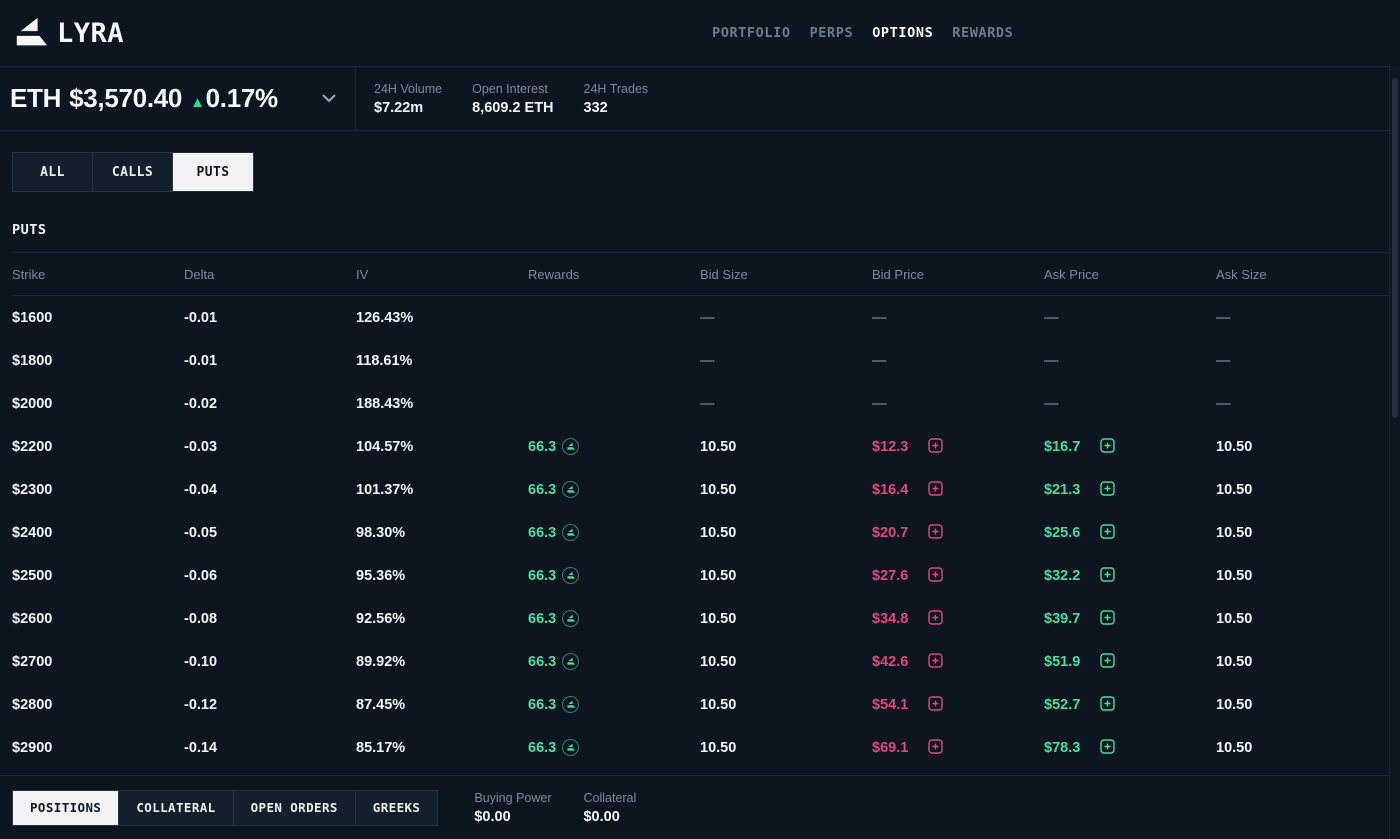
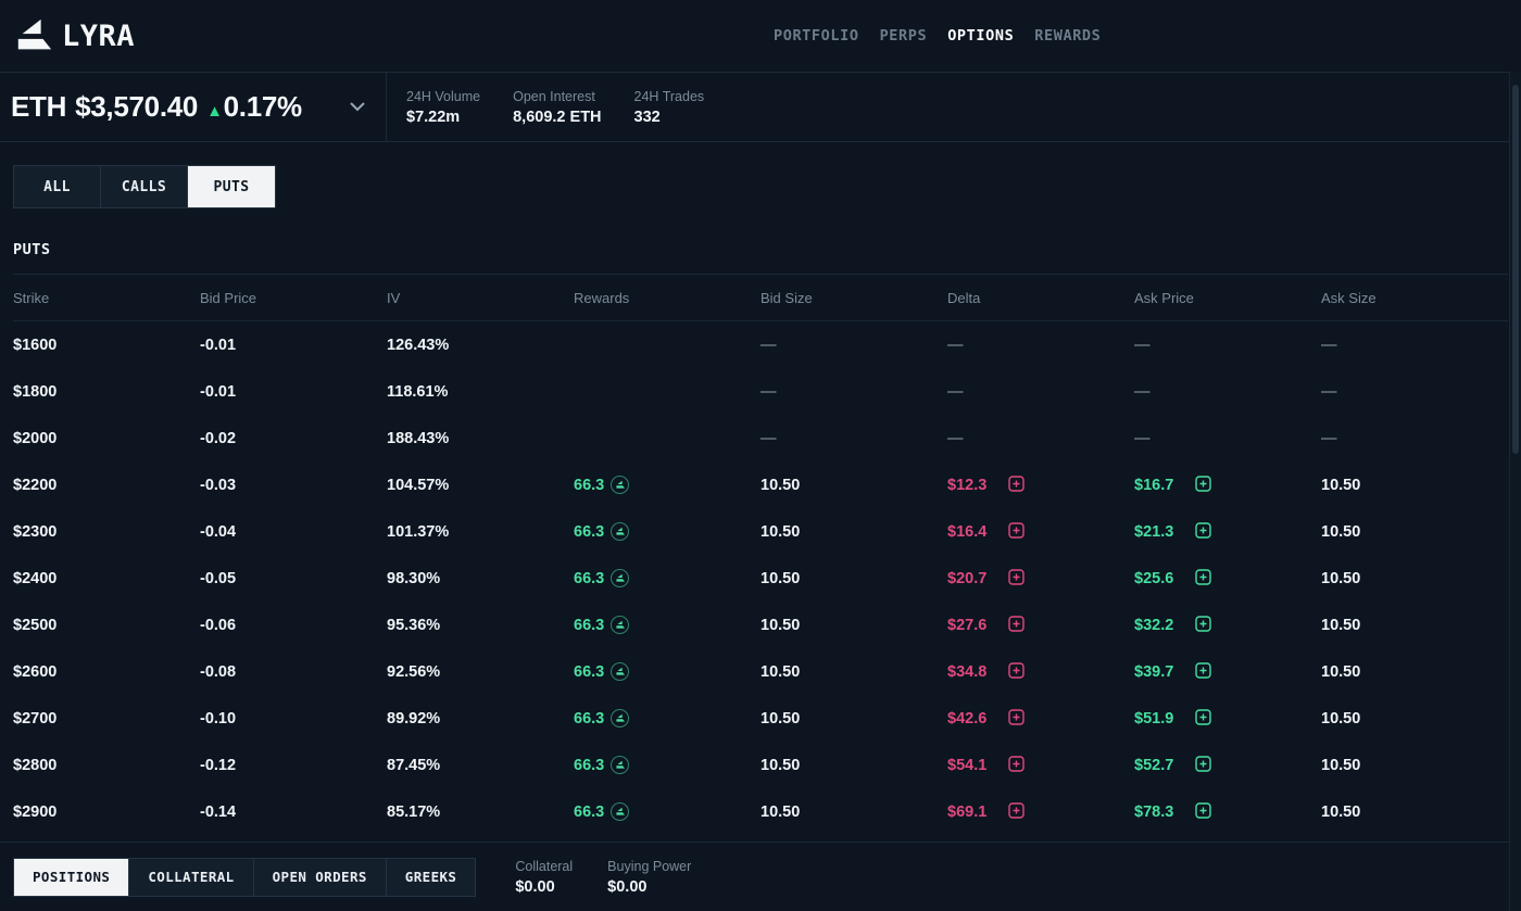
  LYRA
  PORTFOLIO
  PERPS
  OPTIONS
  REWARDS
  ETH
  $3,570.40
  ▲
  0.17%
  24H Volume
  $7.22m
  Open Interest
  8,609.2 ETH
  24H Trades
  332
  ALL
  CALLS
  PUTS
  PUTS
  Strike
- Delta
+ Bid Price
  IV
  Rewards
  Bid Size
- Bid Price
+ Delta
  Ask Price
  Ask Size
  $1600
  -0.01
  126.43%
  —
  —
  —
  —
  $1800
  -0.01
  118.61%
  —
  —
  —
  —
  $2000
  -0.02
  188.43%
  —
  —
  —
  —
  $2200
  -0.03
  104.57%
  66.3
  10.50
  $12.3
  $16.7
  10.50
  $2300
  -0.04
  101.37%
  66.3
  10.50
  $16.4
  $21.3
  10.50
  $2400
  -0.05
  98.30%
  66.3
  10.50
  $20.7
  $25.6
  10.50
  $2500
  -0.06
  95.36%
  66.3
  10.50
  $27.6
  $32.2
  10.50
  $2600
  -0.08
  92.56%
  66.3
  10.50
  $34.8
  $39.7
  10.50
  $2700
  -0.10
  89.92%
  66.3
  10.50
  $42.6
  $51.9
  10.50
  $2800
  -0.12
  87.45%
  66.3
  10.50
  $54.1
  $52.7
  10.50
  $2900
  -0.14
  85.17%
  66.3
  10.50
  $69.1
  $78.3
  10.50
  POSITIONS
  COLLATERAL
  OPEN ORDERS
  GREEKS
- Buying Power
+ Collateral
  $0.00
- Collateral
+ Buying Power
  $0.00
